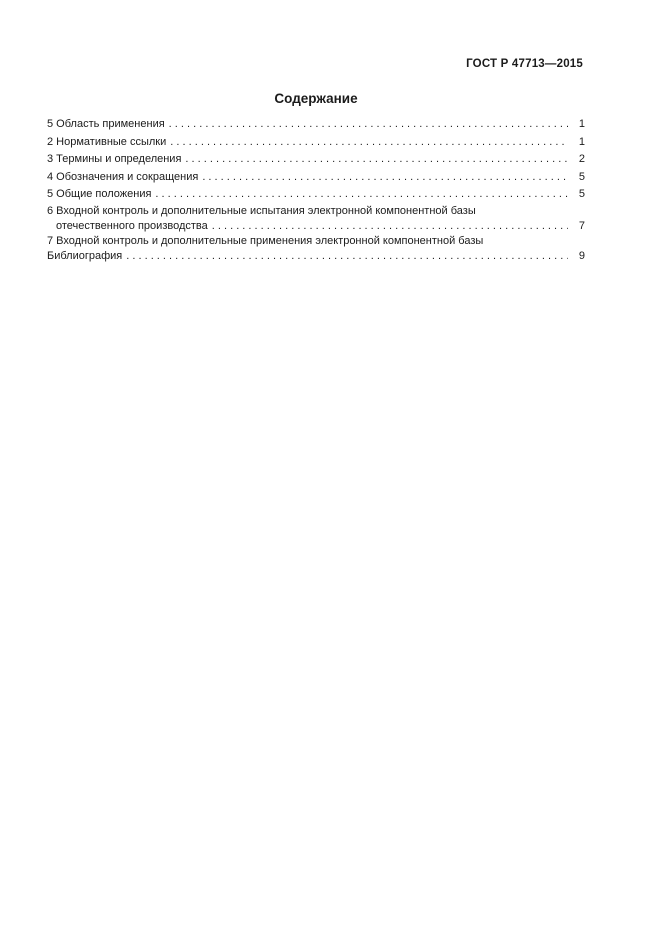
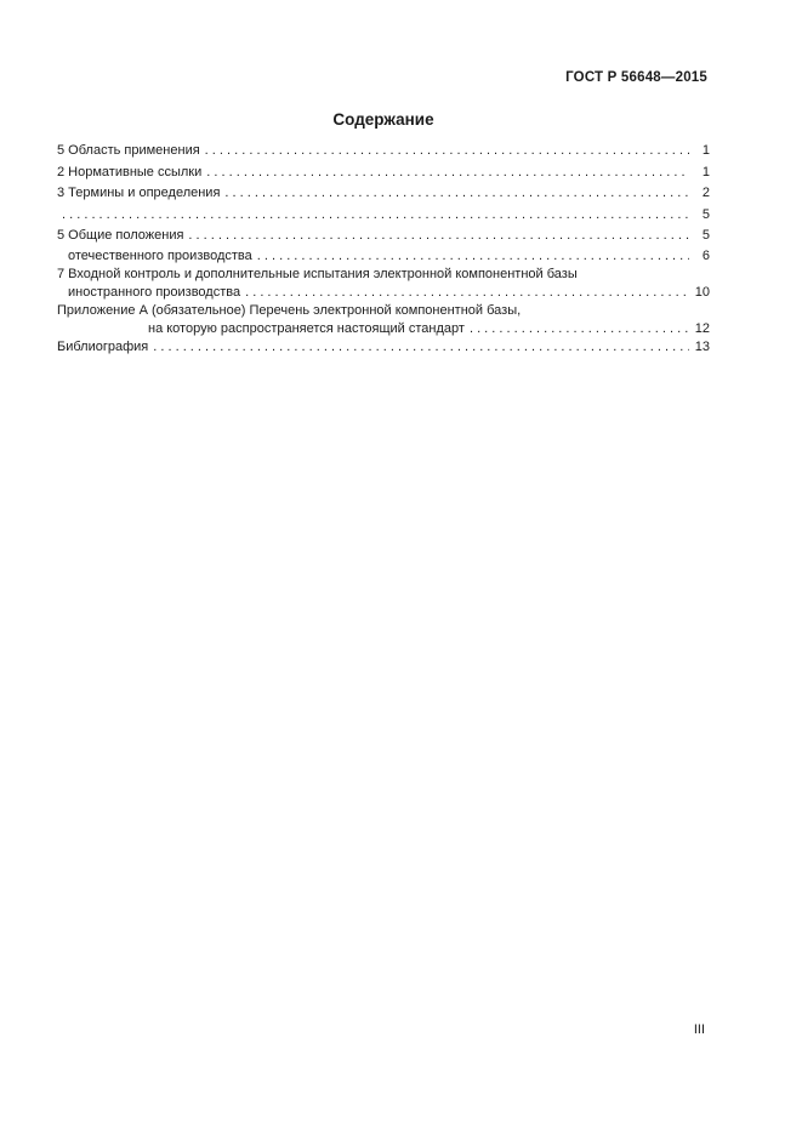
- ГОСТ Р 47713—2015
+ ГОСТ Р 56648—2015
  Содержание
  5 Область применения
  1
  2 Нормативные ссылки
  1
  3 Термины и определения
  2
- 4 Обозначения и сокращения
  5
  5 Общие положения
  5
- 6 Входной контроль и дополнительные испытания электронной компонентной базы
  отечественного производства
- 7
+ 6
- 7 Входной контроль и дополнительные применения электронной компонентной базы
+ 7 Входной контроль и дополнительные испытания электронной компонентной базы
+ иностранного производства
+ 10
+ Приложение А (обязательное) Перечень электронной компонентной базы,
+ на которую распространяется настоящий стандарт
+ 12
  Библиография
- 9
+ 13
+ III
